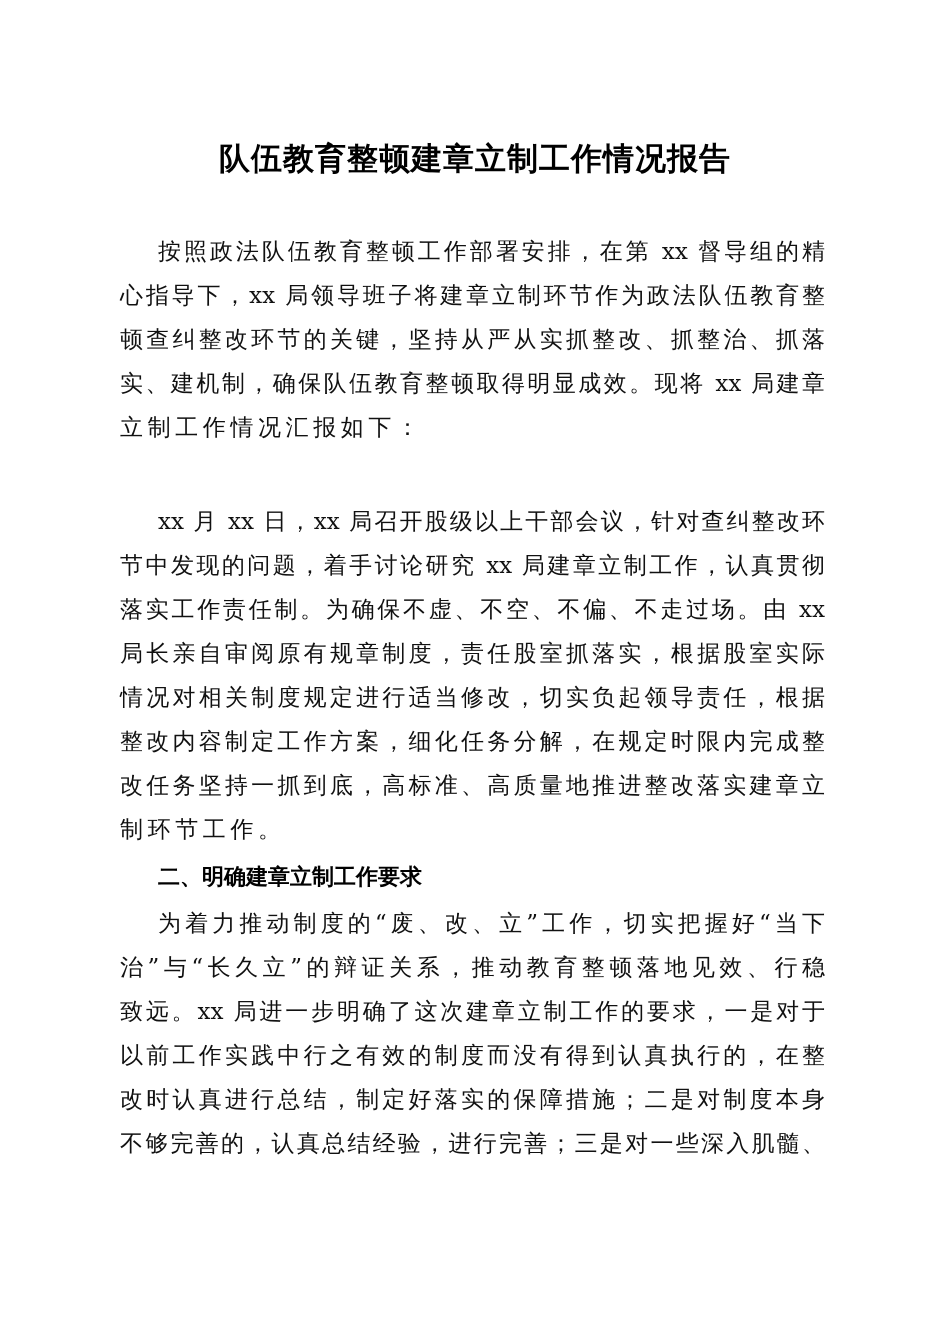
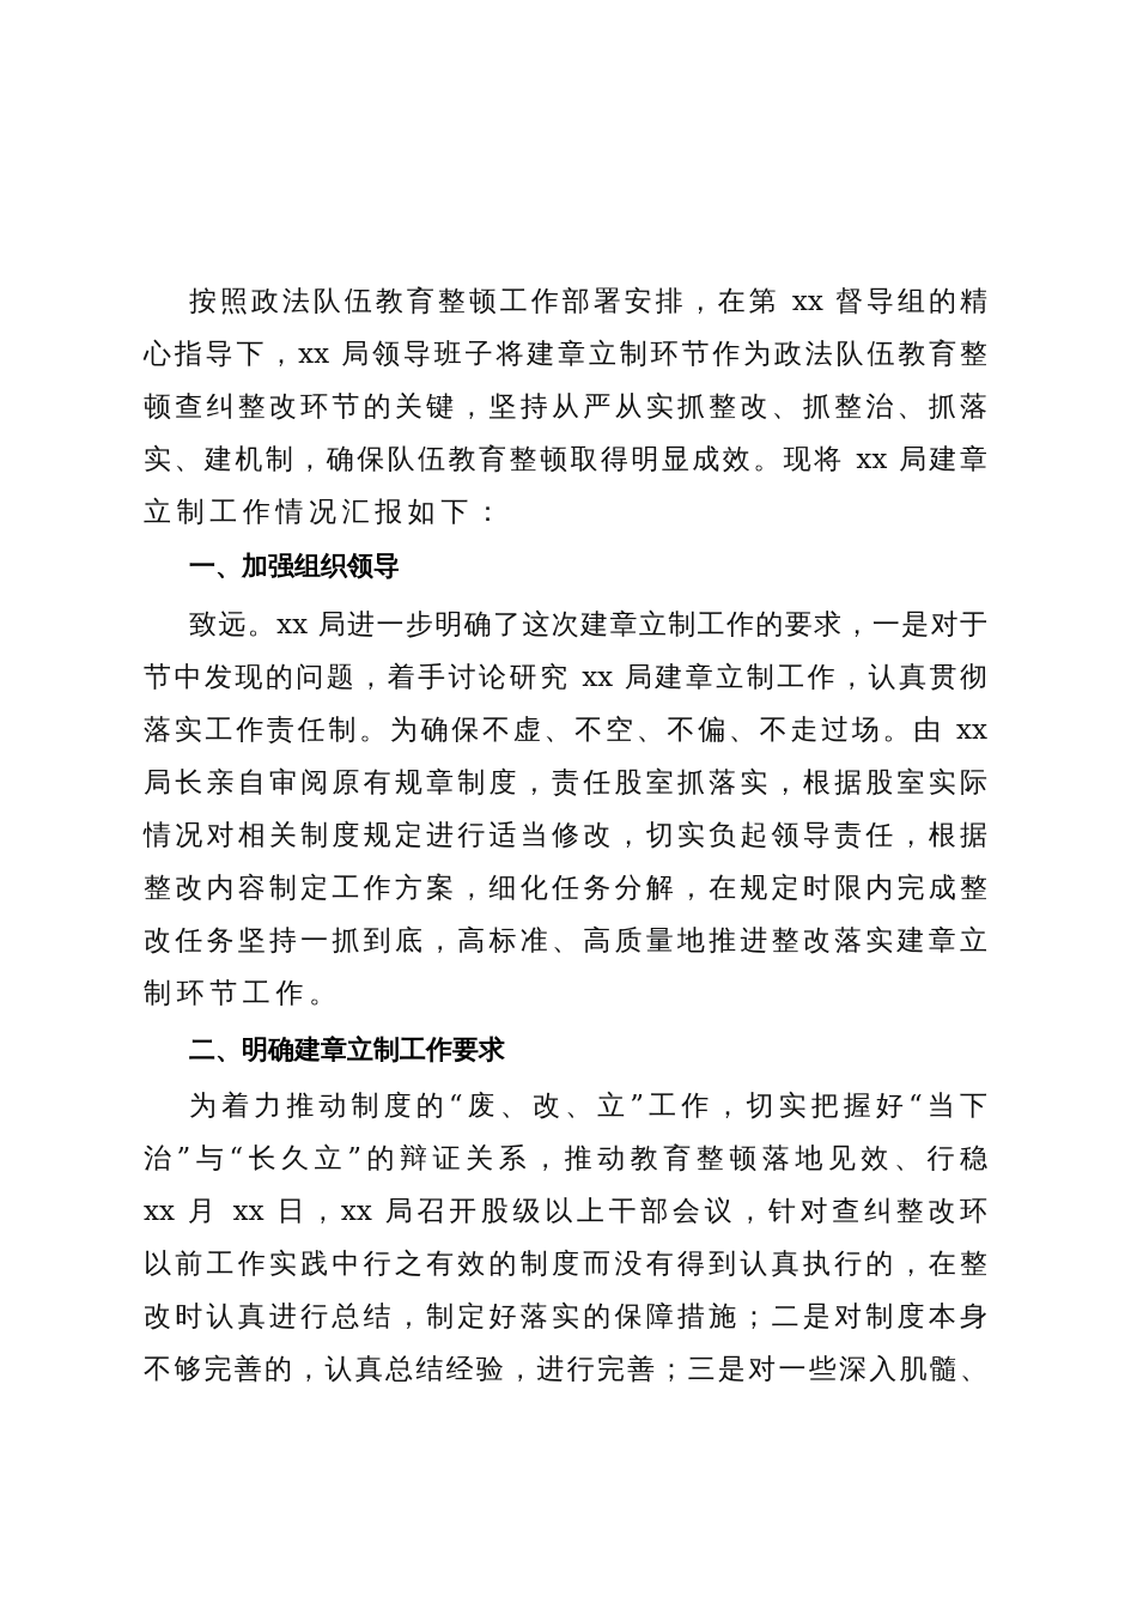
- 队伍教育整顿建章立制工作情况报告
  按照政法队伍教育整顿工作部署安排，在第 xx 督导组的精
  心指导下，xx 局领导班子将建章立制环节作为政法队伍教育整
  顿查纠整改环节的关键，坚持从严从实抓整改、抓整治、抓落
  实、建机制，确保队伍教育整顿取得明显成效。现将 xx 局建章
  立制工作情况汇报如下：
+ 一、加强组织领导
- xx 月 xx 日，xx 局召开股级以上干部会议，针对查纠整改环
+ 致远。xx 局进一步明确了这次建章立制工作的要求，一是对于
  节中发现的问题，着手讨论研究 xx 局建章立制工作，认真贯彻
  落实工作责任制。为确保不虚、不空、不偏、不走过场。由 xx
  局长亲自审阅原有规章制度，责任股室抓落实，根据股室实际
  情况对相关制度规定进行适当修改，切实负起领导责任，根据
  整改内容制定工作方案，细化任务分解，在规定时限内完成整
  改任务坚持一抓到底，高标准、高质量地推进整改落实建章立
  制环节工作。
  二、明确建章立制工作要求
  为着力推动制度的“废、改、立”工作，切实把握好“当下
  治”与“长久立”的辩证关系，推动教育整顿落地见效、行稳
- 致远。xx 局进一步明确了这次建章立制工作的要求，一是对于
+ xx 月 xx 日，xx 局召开股级以上干部会议，针对查纠整改环
  以前工作实践中行之有效的制度而没有得到认真执行的，在整
  改时认真进行总结，制定好落实的保障措施；二是对制度本身
  不够完善的，认真总结经验，进行完善；三是对一些深入肌髓、
